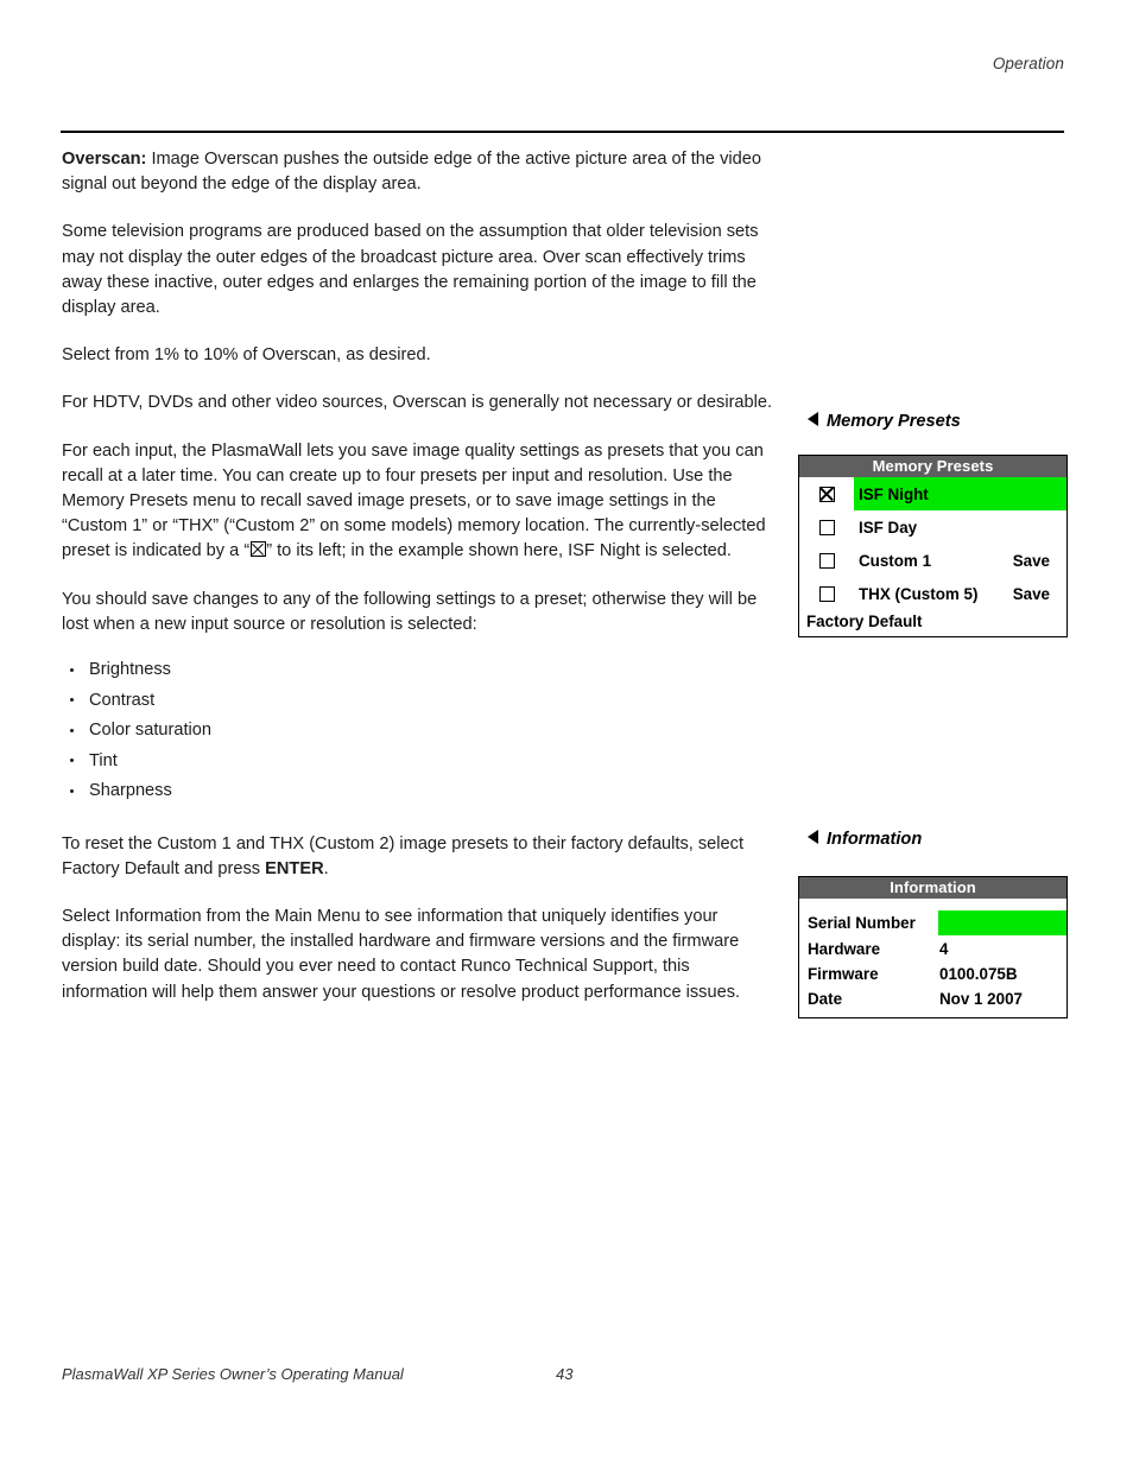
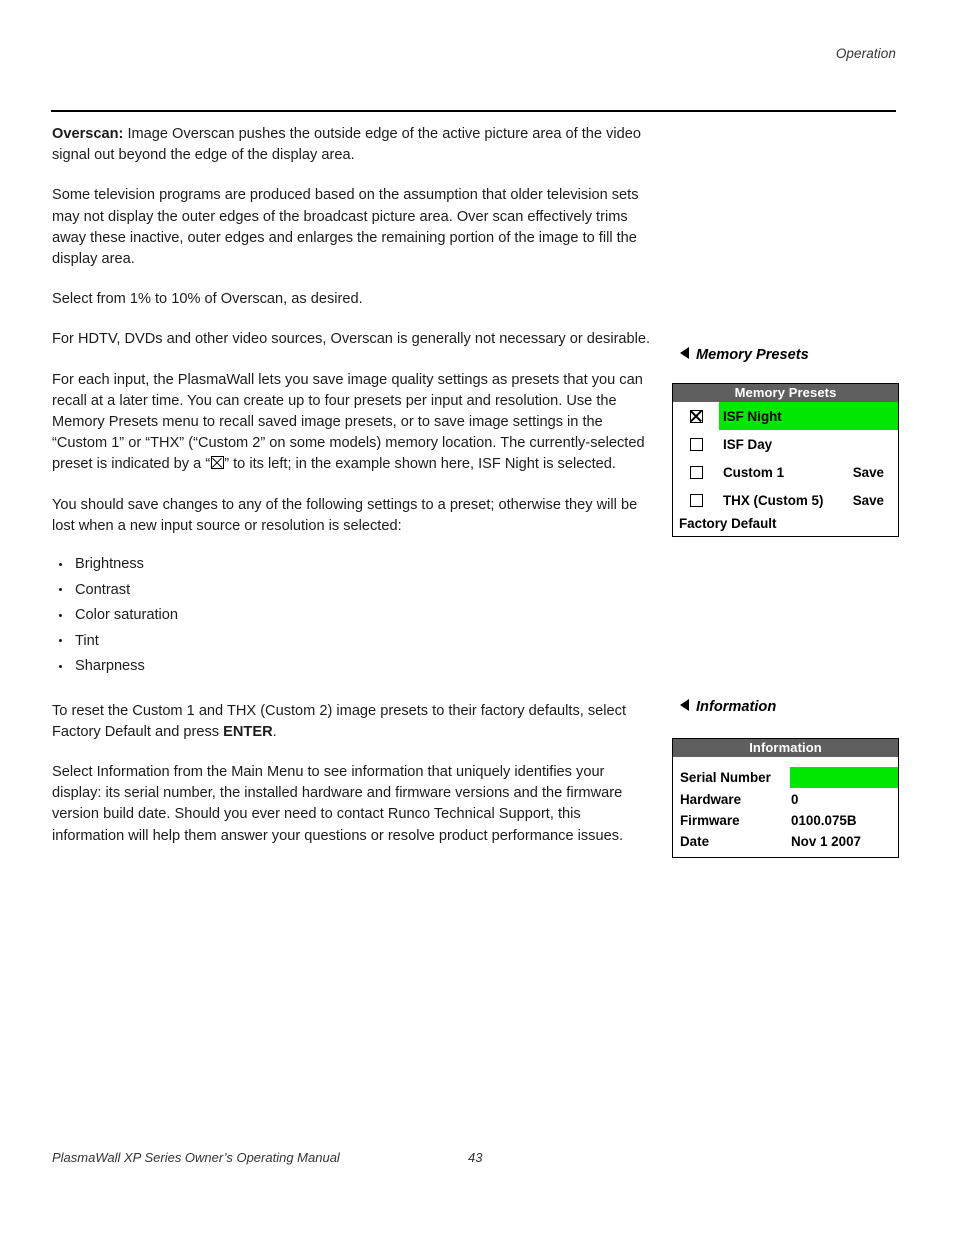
  Operation
  Overscan: Image Overscan pushes the outside edge of the active picture area of the video signal out beyond the edge of the display area.
  Some television programs are produced based on the assumption that older television sets may not display the outer edges of the broadcast picture area. Over scan effectively trims away these inactive, outer edges and enlarges the remaining portion of the image to fill the display area.
  Select from 1% to 10% of Overscan, as desired.
  For HDTV, DVDs and other video sources, Overscan is generally not necessary or desirable.
  For each input, the PlasmaWall lets you save image quality settings as presets that you can recall at a later time. You can create up to four presets per input and resolution. Use the Memory Presets menu to recall saved image presets, or to save image settings in the “Custom 1” or “THX” (“Custom 2” on some models) memory location. The currently-selected preset is indicated by a “ ” to its left; in the example shown here, ISF Night is selected.
  You should save changes to any of the following settings to a preset; otherwise they will be lost when a new input source or resolution is selected:
  Brightness
  Contrast
  Color saturation
  Tint
  Sharpness
  To reset the Custom 1 and THX (Custom 2) image presets to their factory defaults, select Factory Default and press ENTER.
  Select Information from the Main Menu to see information that uniquely identifies your display: its serial number, the installed hardware and firmware versions and the firmware version build date. Should you ever need to contact Runco Technical Support, this information will help them answer your questions or resolve product performance issues.
  Memory Presets
  Memory Presets
  ISF Night
  ISF Day
  Custom 1
  Save
  THX (Custom 5)
  Save
  Factory Default
  Information
  Information
  Serial Number
  Hardware
- 4
+ 0
  Firmware
  0100.075B
  Date
  Nov 1 2007
  PlasmaWall XP Series Owner’s Operating Manual
  43
